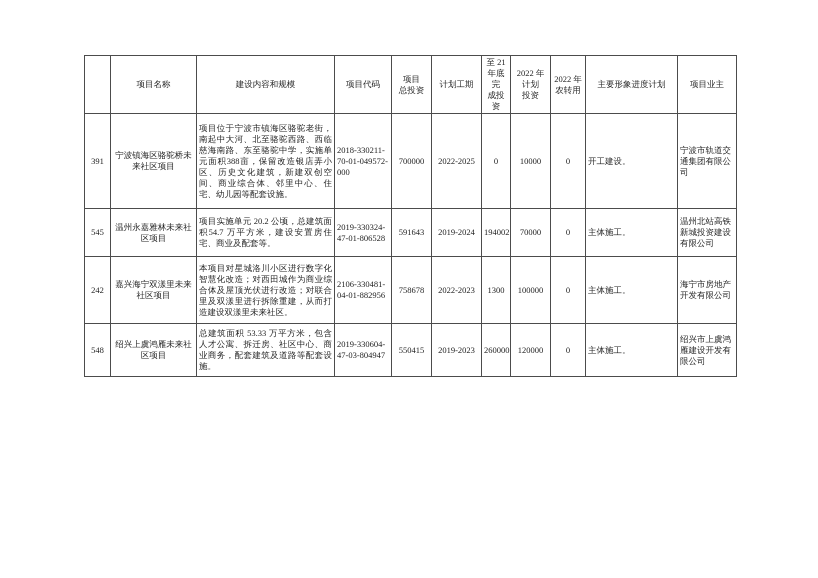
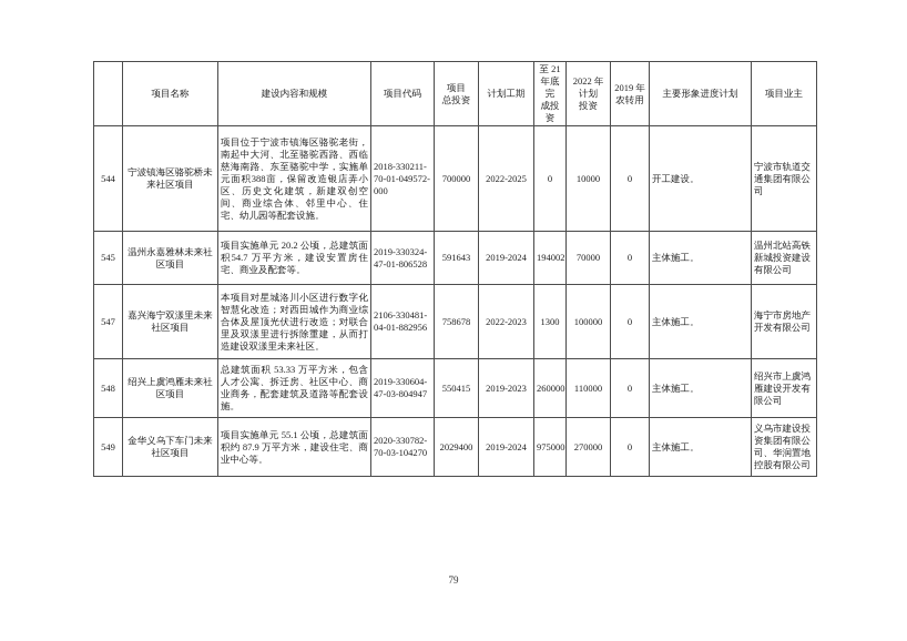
- 	项目名称	建设内容和规模	项目代码	项目 总投资	计划工期	至 21 年底完 成投资	2022 年 计划 投资	2022 年 农转用	主要形象进度计划	项目业主
+ 	项目名称	建设内容和规模	项目代码	项目 总投资	计划工期	至 21 年底完 成投资	2022 年 计划 投资	2019 年 农转用	主要形象进度计划	项目业主
- 391	宁波镇海区骆驼桥未来社区项目	项目位于宁波市镇海区骆驼老街，南起中大河、北至骆驼西路、西临慈海南路、东至骆驼中学，实施单元面积388亩，保留改造银店弄小区、历史文化建筑，新建双创空间、商业综合体、邻里中心、住宅、幼儿园等配套设施。	2018-330211-70-01-049572-000	700000	2022-2025	0	10000	0	开工建设。	宁波市轨道交通集团有限公司
+ 544	宁波镇海区骆驼桥未来社区项目	项目位于宁波市镇海区骆驼老街，南起中大河、北至骆驼西路、西临慈海南路、东至骆驼中学，实施单元面积388亩，保留改造银店弄小区、历史文化建筑，新建双创空间、商业综合体、邻里中心、住宅、幼儿园等配套设施。	2018-330211-70-01-049572-000	700000	2022-2025	0	10000	0	开工建设。	宁波市轨道交通集团有限公司
  545	温州永嘉雅林未来社区项目	项目实施单元 20.2 公顷，总建筑面积54.7 万平方米，建设安置房住宅、商业及配套等。	2019-330324-47-01-806528	591643	2019-2024	194002	70000	0	主体施工。	温州北站高铁新城投资建设有限公司
- 242	嘉兴海宁双漾里未来社区项目	本项目对星城洛川小区进行数字化智慧化改造；对西田城作为商业综合体及屋顶光伏进行改造；对联合里及双漾里进行拆除重建，从而打造建设双漾里未来社区。	2106-330481-04-01-882956	758678	2022-2023	1300	100000	0	主体施工。	海宁市房地产开发有限公司
+ 547	嘉兴海宁双漾里未来社区项目	本项目对星城洛川小区进行数字化智慧化改造；对西田城作为商业综合体及屋顶光伏进行改造；对联合里及双漾里进行拆除重建，从而打造建设双漾里未来社区。	2106-330481-04-01-882956	758678	2022-2023	1300	100000	0	主体施工。	海宁市房地产开发有限公司
- 548	绍兴上虞鸿雁未来社区项目	总建筑面积 53.33 万平方米，包含人才公寓、拆迁房、社区中心、商业商务，配套建筑及道路等配套设施。	2019-330604-47-03-804947	550415	2019-2023	260000	120000	0	主体施工。	绍兴市上虞鸿雁建设开发有限公司
+ 548	绍兴上虞鸿雁未来社区项目	总建筑面积 53.33 万平方米，包含人才公寓、拆迁房、社区中心、商业商务，配套建筑及道路等配套设施。	2019-330604-47-03-804947	550415	2019-2023	260000	110000	0	主体施工。	绍兴市上虞鸿雁建设开发有限公司
+ 549	金华义乌下车门未来社区项目	项目实施单元 55.1 公顷，总建筑面积约 87.9 万平方米，建设住宅、商业中心等。	2020-330782-70-03-104270	2029400	2019-2024	975000	270000	0	主体施工。	义乌市建设投资集团有限公司、华润置地控股有限公司
+ 79
